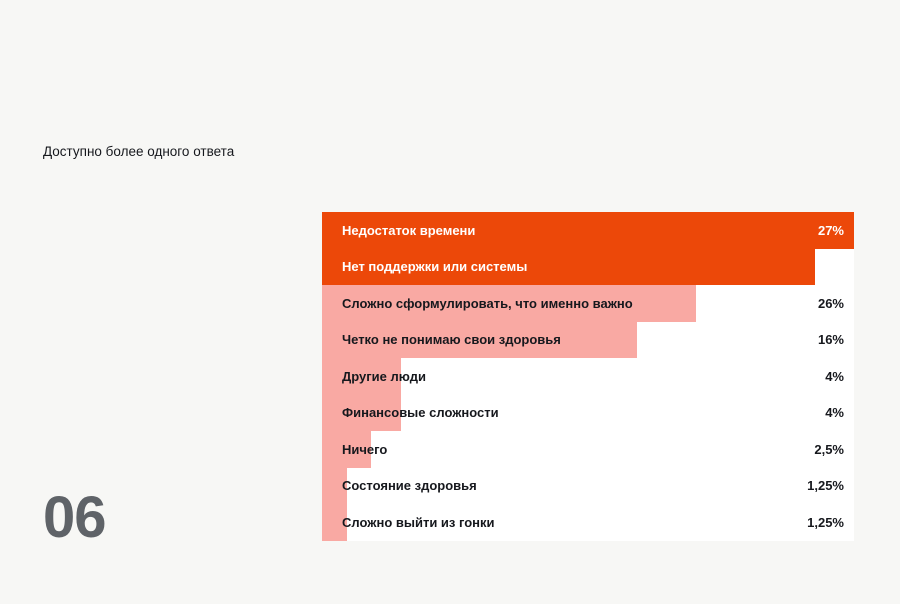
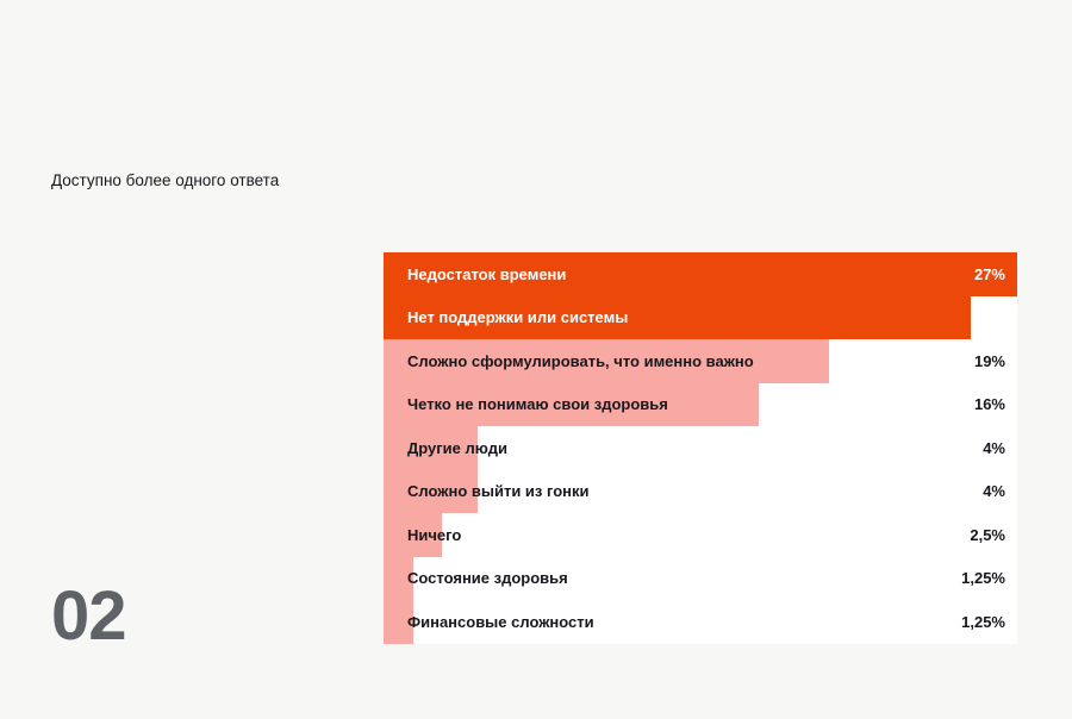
  Доступно более одного ответа
- 06
+ 02
  Недостаток времени
  27%
  Нет поддержки или системы
  Сложно сформулировать, что именно важно
- 26%
+ 19%
  Четко не понимаю свои здоровья
  16%
  Другие люди
  4%
- Финансовые сложности
+ Сложно выйти из гонки
  4%
  Ничего
  2,5%
  Состояние здоровья
  1,25%
- Сложно выйти из гонки
+ Финансовые сложности
  1,25%
